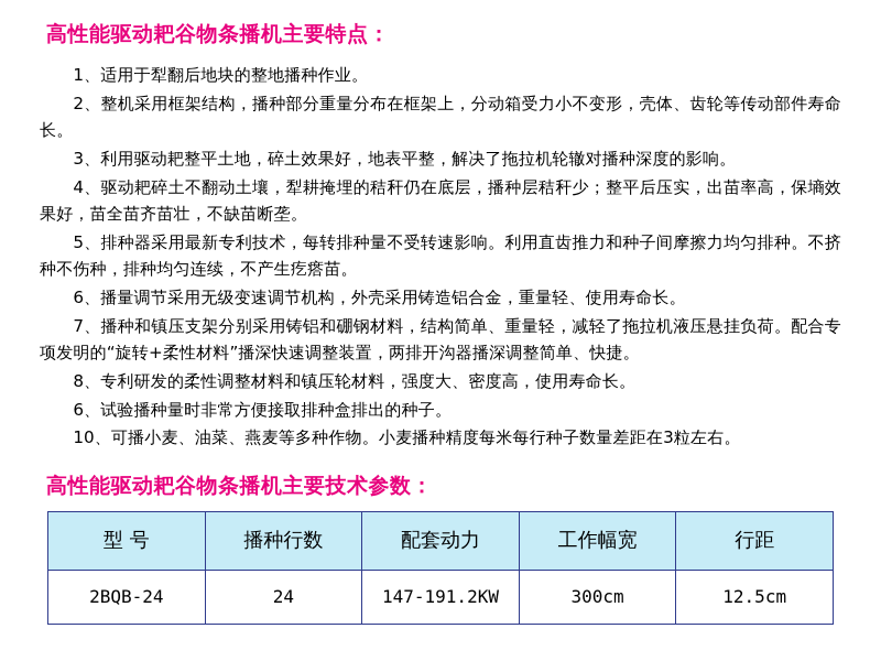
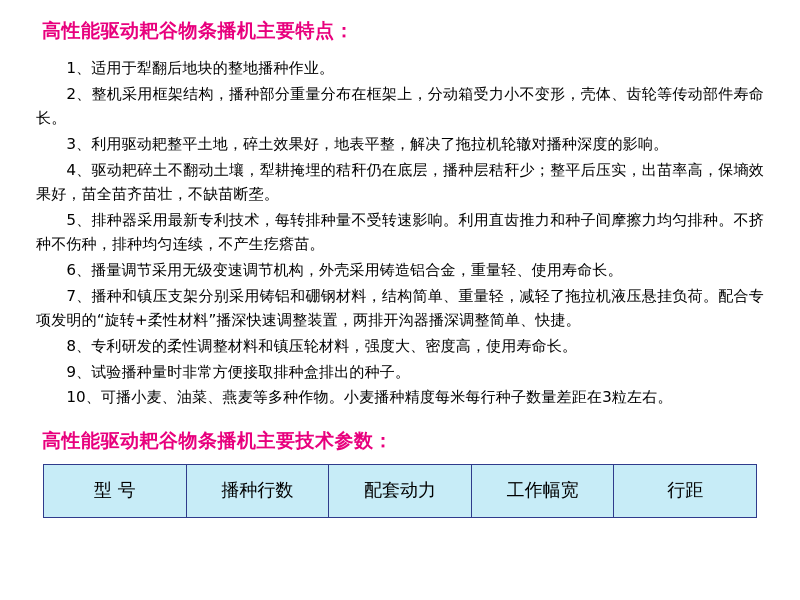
  高性能驱动耙谷物条播机主要特点：
  1、适用于犁翻后地块的整地播种作业。
  2、整机采用框架结构，播种部分重量分布在框架上，分动箱受力小不变形，壳体、齿轮等传动部件寿命长。
  3、利用驱动耙整平土地，碎土效果好，地表平整，解决了拖拉机轮辙对播种深度的影响。
  4、驱动耙碎土不翻动土壤，犁耕掩埋的秸秆仍在底层，播种层秸秆少；整平后压实，出苗率高，保墒效果好，苗全苗齐苗壮，不缺苗断垄。
  5、排种器采用最新专利技术，每转排种量不受转速影响。利用直齿推力和种子间摩擦力均匀排种。不挤种不伤种，排种均匀连续，不产生疙瘩苗。
  6、播量调节采用无级变速调节机构，外壳采用铸造铝合金，重量轻、使用寿命长。
  7、播种和镇压支架分别采用铸铝和硼钢材料，结构简单、重量轻，减轻了拖拉机液压悬挂负荷。配合专项发明的“旋转+柔性材料”播深快速调整装置，两排开沟器播深调整简单、快捷。
  8、专利研发的柔性调整材料和镇压轮材料，强度大、密度高，使用寿命长。
- 6、试验播种量时非常方便接取排种盒排出的种子。
+ 9、试验播种量时非常方便接取排种盒排出的种子。
  10、可播小麦、油菜、燕麦等多种作物。小麦播种精度每米每行种子数量差距在3粒左右。
  高性能驱动耙谷物条播机主要技术参数：
  型 号	播种行数	配套动力	工作幅宽	行距
- 2BQB-24	24	147-191.2KW	300cm	12.5cm
